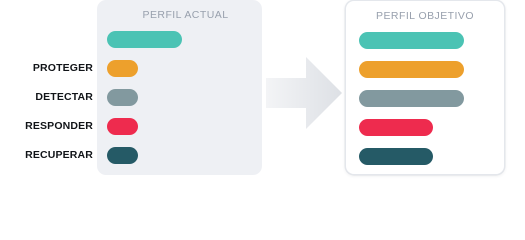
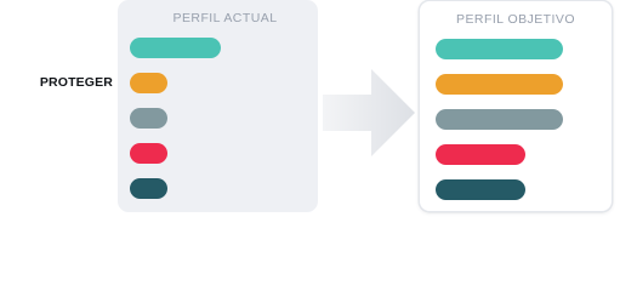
  PROTEGER
- DETECTAR
- RESPONDER
- RECUPERAR
  PERFIL ACTUAL
  PERFIL OBJETIVO
